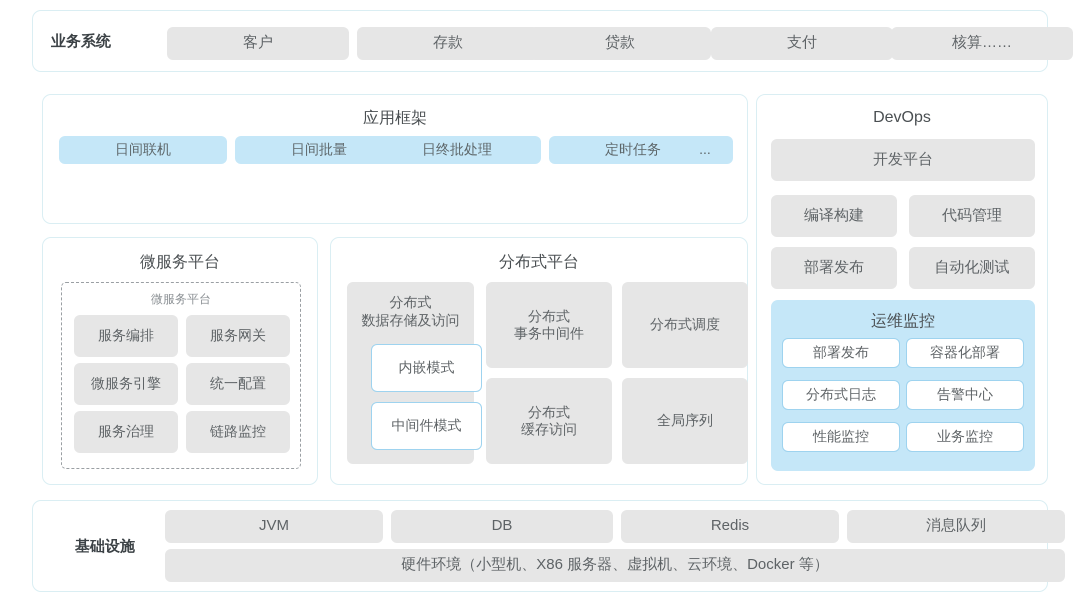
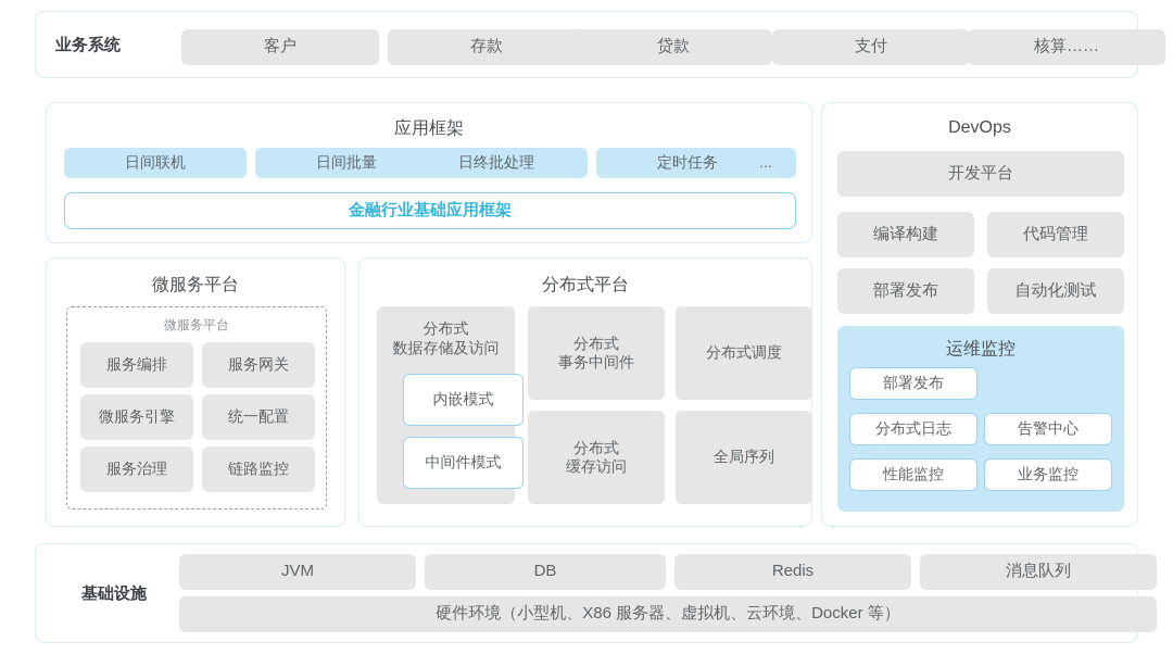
  业务系统
  客户
  存款
  贷款
  支付
  核算……
  应用框架
  日间联机
  日间批量
  日终批处理
  定时任务
  ...
+ 金融行业基础应用框架
  微服务平台
  微服务平台
  服务编排
  服务网关
  微服务引擎
  统一配置
  服务治理
  链路监控
  分布式平台
  分布式
  数据存储及访问
  内嵌模式
  中间件模式
  分布式
  事务中间件
  分布式调度
  分布式
  缓存访问
  全局序列
  DevOps
  开发平台
  编译构建
  代码管理
  部署发布
  自动化测试
  运维监控
  部署发布
- 容器化部署
  分布式日志
  告警中心
  性能监控
  业务监控
  基础设施
  JVM
  DB
  Redis
  消息队列
  硬件环境（小型机、X86 服务器、虚拟机、云环境、Docker 等）
